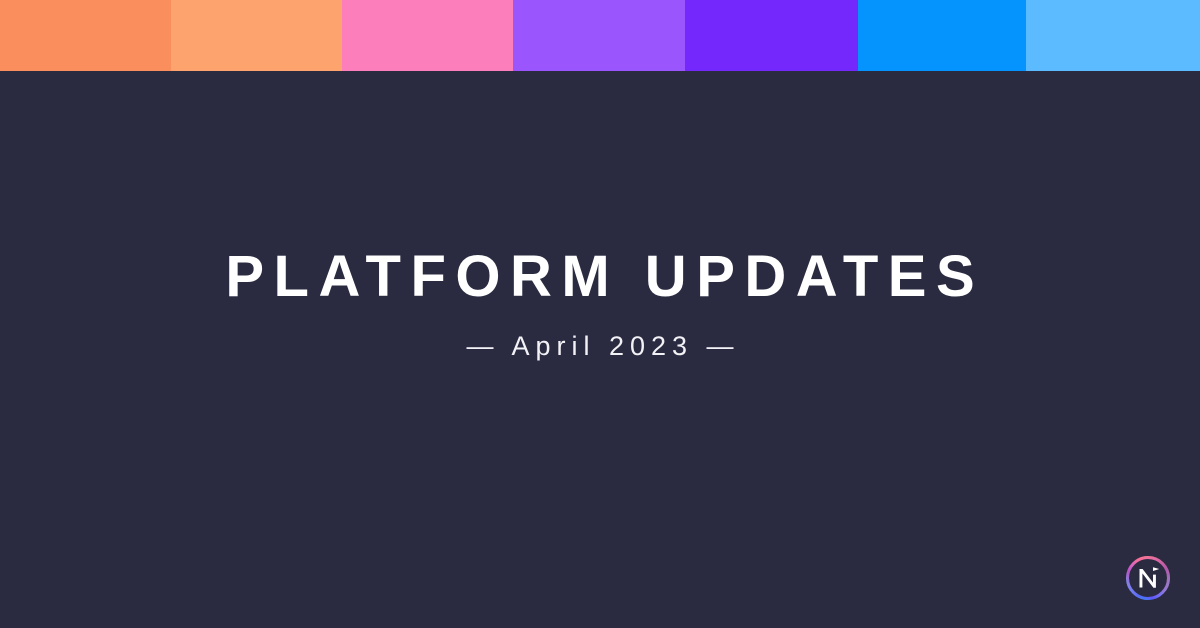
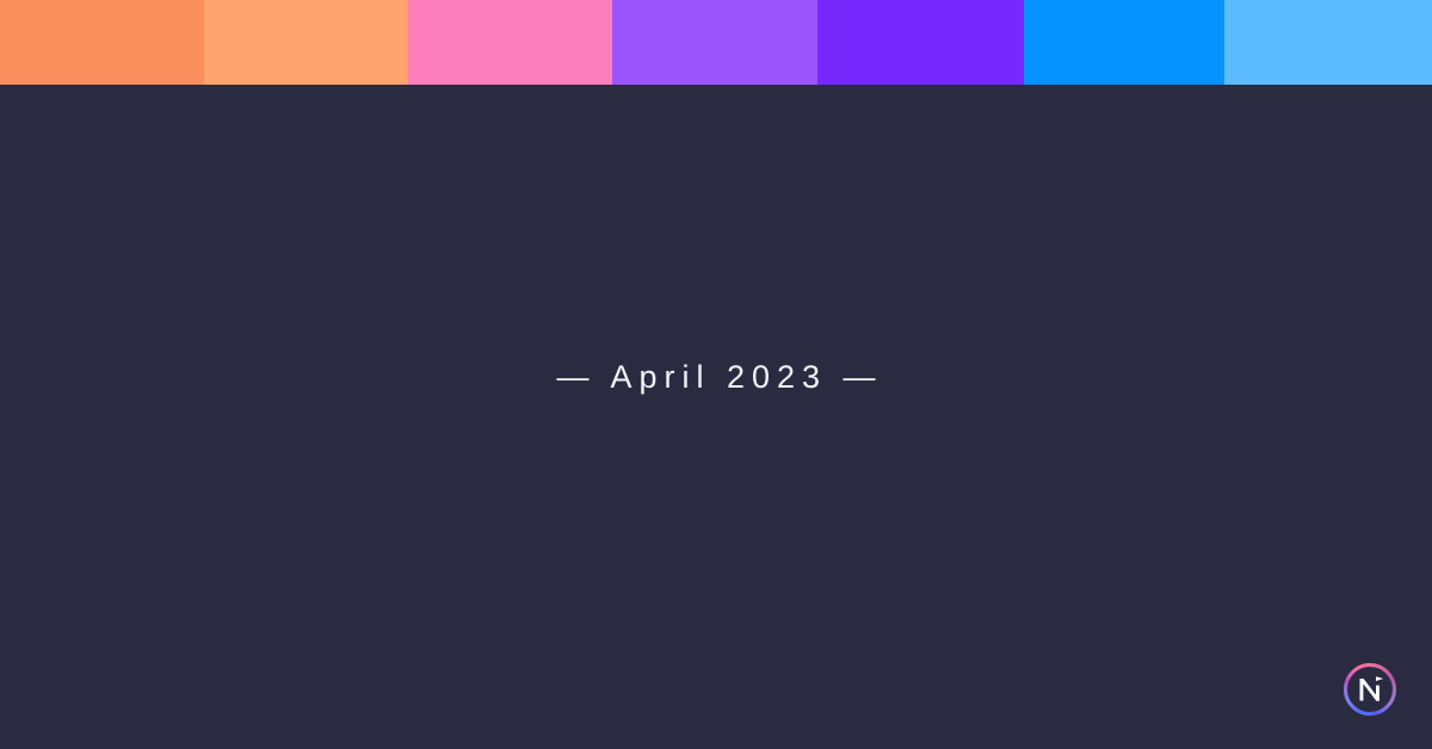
- PLATFORM UPDATES
  — April 2023 —
